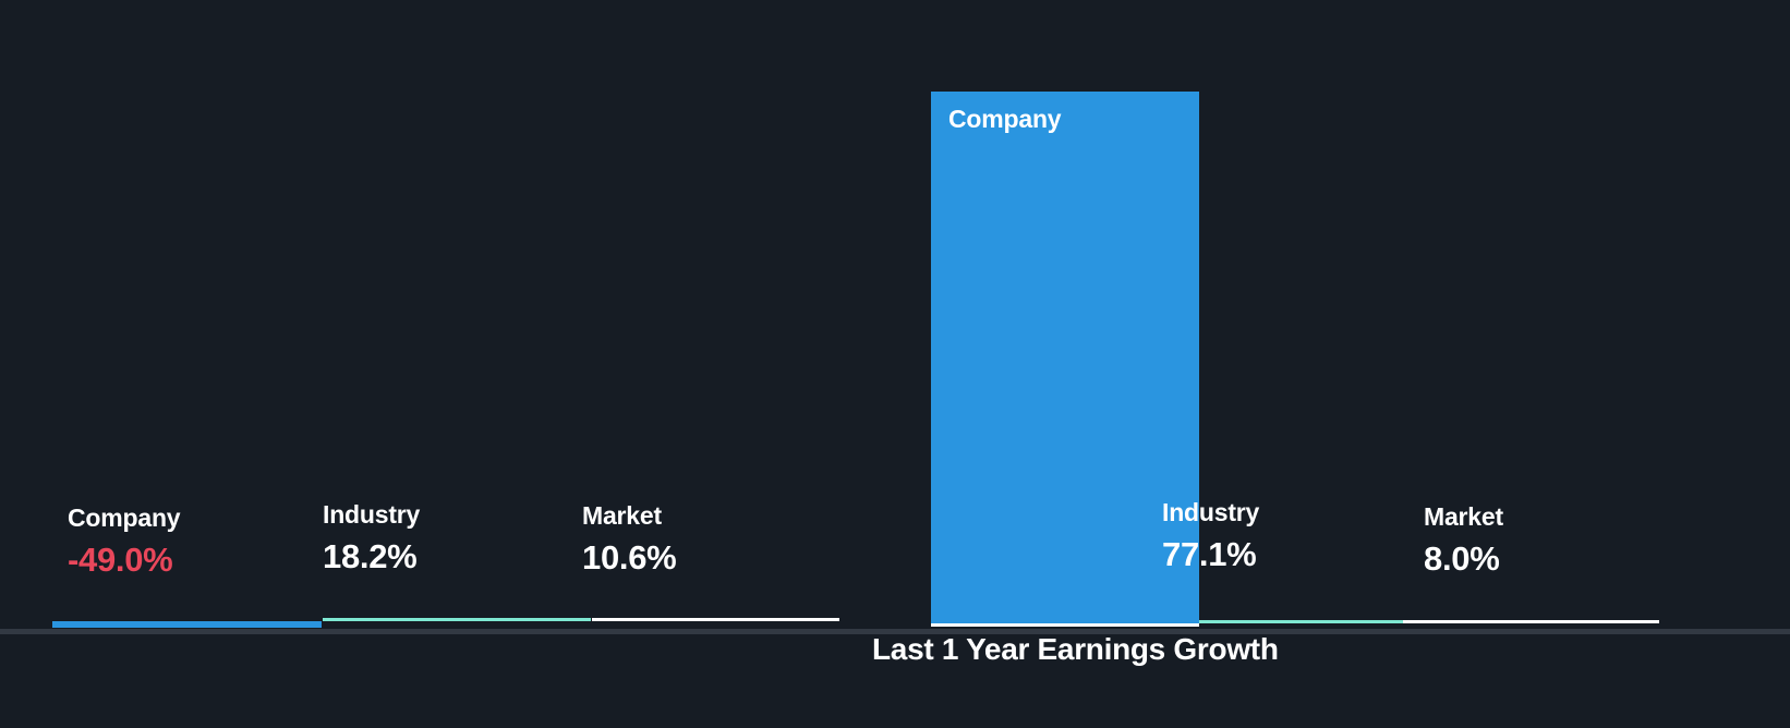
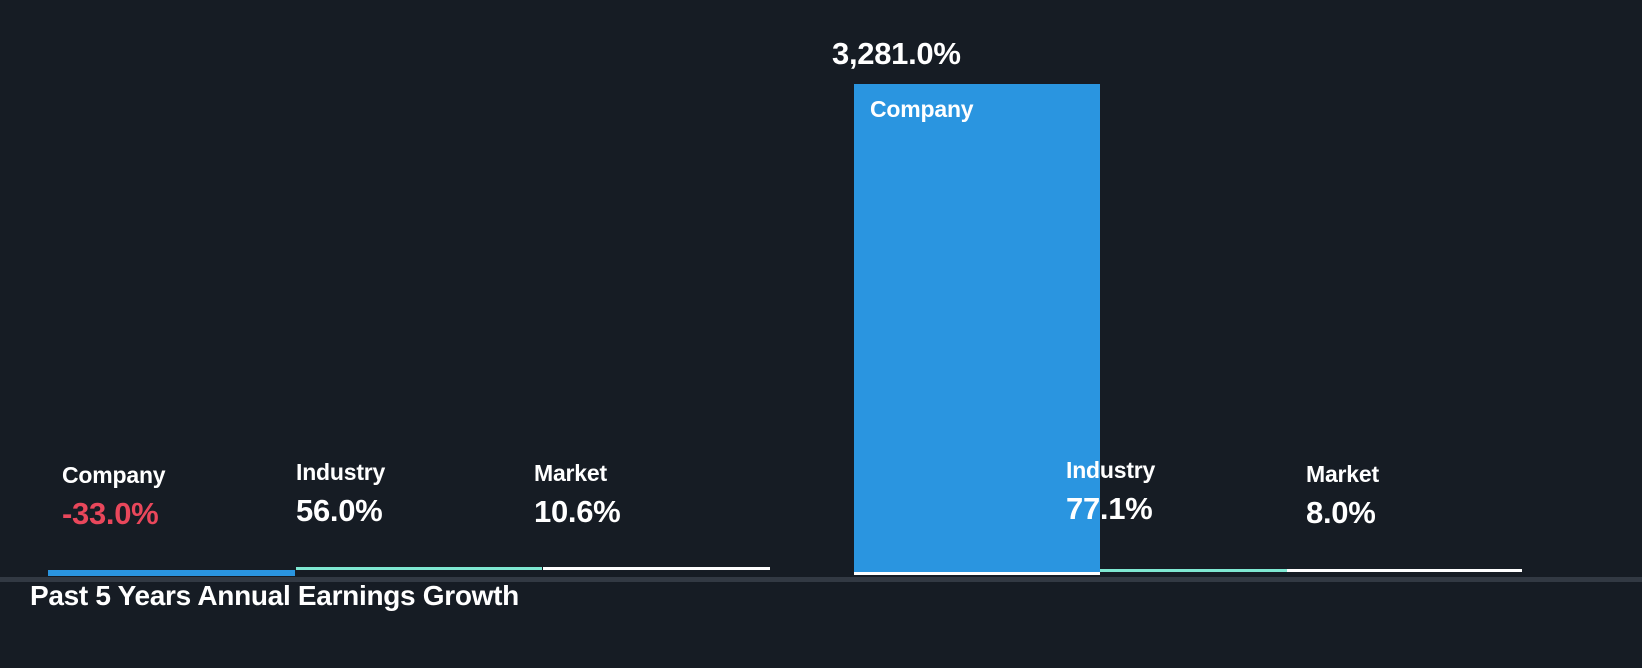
  Company
- -49.0%
+ -33.0%
  Industry
- 18.2%
+ 56.0%
  Market
  10.6%
+ Past 5 Years Annual Earnings Growth
  Company
+ 3,281.0%
  Industry
  77.1%
  Market
  8.0%
- Last 1 Year Earnings Growth
